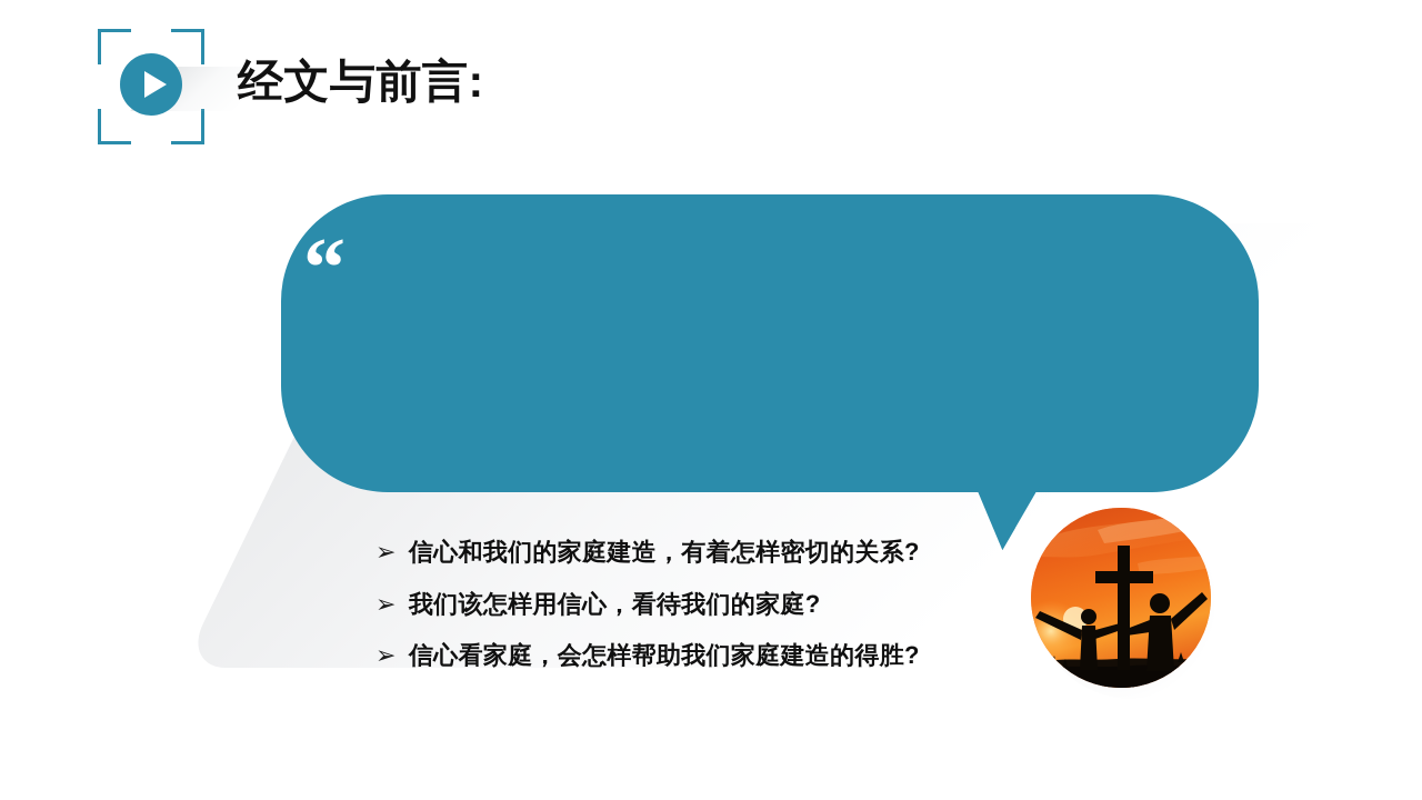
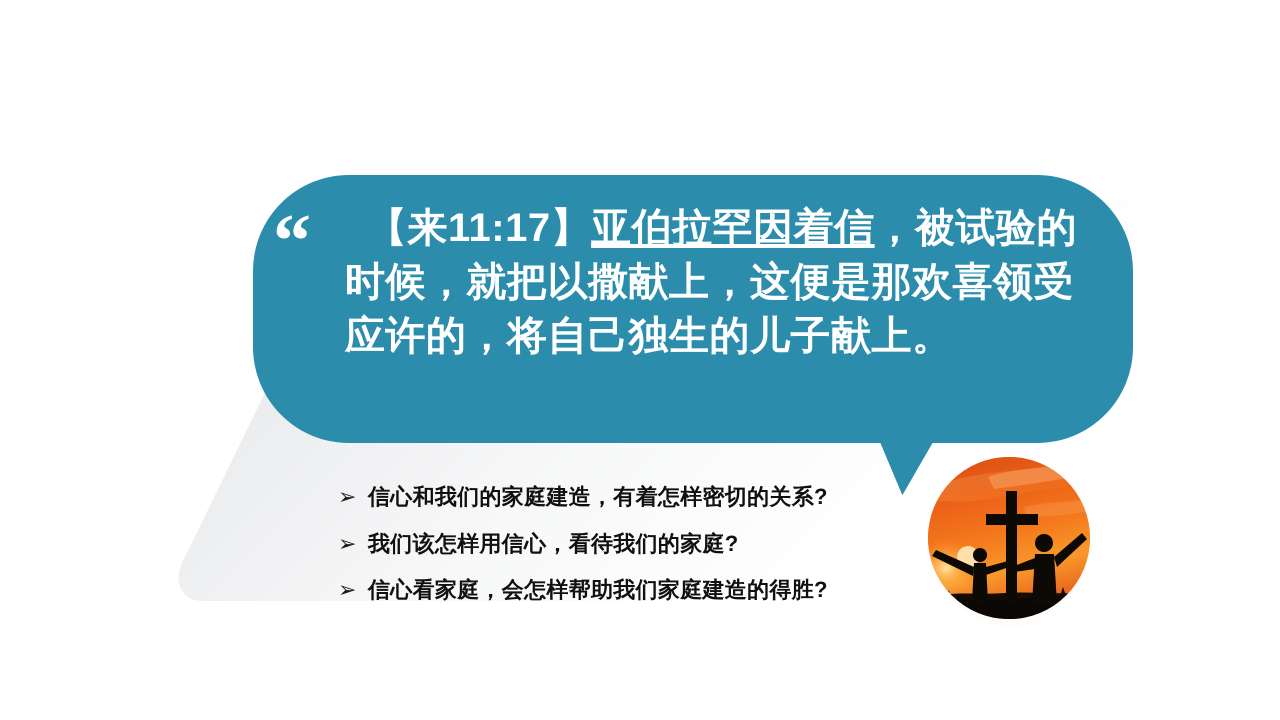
- 经文与前言:
  “
+ 【来11:17】亚伯拉罕因着信，被试验的时候，就把以撒献上，这便是那欢喜领受应许的，将自己独生的儿子献上。
  ➢
  信心和我们的家庭建造，有着怎样密切的关系?
  ➢
  我们该怎样用信心，看待我们的家庭?
  ➢
  信心看家庭，会怎样帮助我们家庭建造的得胜?
